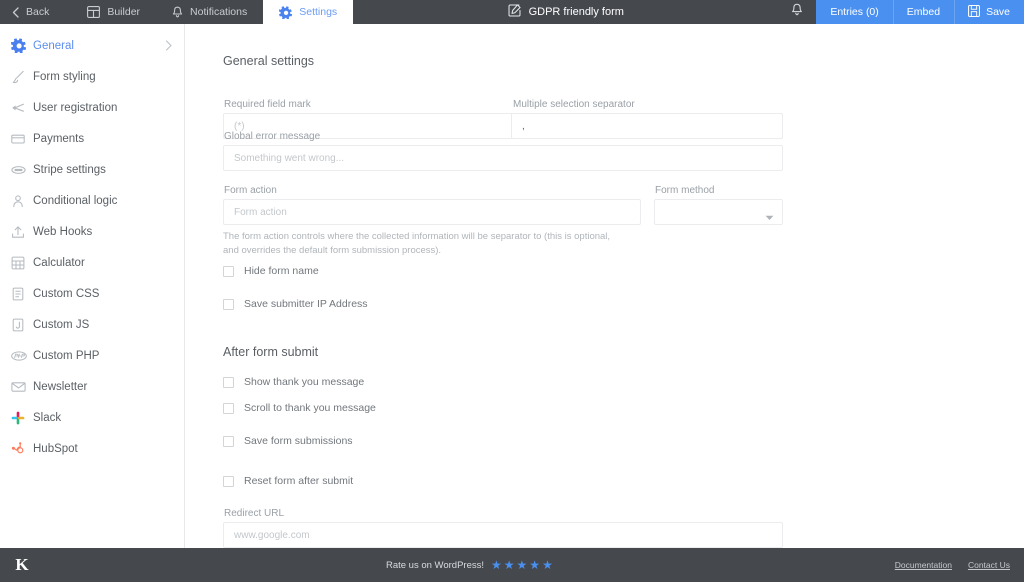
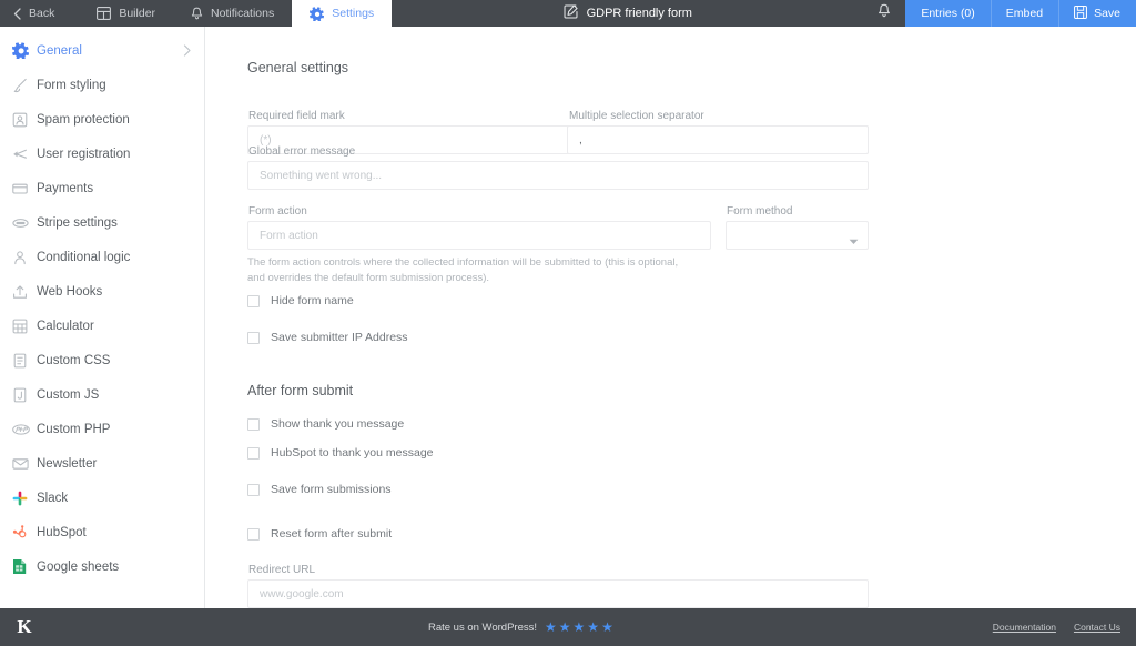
  Back
  Builder
  Notifications
  Settings
  GDPR friendly form
  Entries (0)
  Embed
  Save
  General
  Form styling
+ Spam protection
  User registration
  Payments
  Stripe settings
  Conditional logic
  Web Hooks
  Calculator
  Custom CSS
  Custom JS
  Custom PHP
  Newsletter
  Slack
  HubSpot
+ Google sheets
  General settings
  Required field mark
  (*)
  Multiple selection separator
  ,
  Global error message
  Something went wrong...
  Form action
  Form action
  Form method
- The form action controls where the collected information will be separator to (this is optional, and overrides the default form submission process).
+ The form action controls where the collected information will be submitted to (this is optional, and overrides the default form submission process).
  Hide form name
  Save submitter IP Address
  After form submit
  Show thank you message
- Scroll to thank you message
+ HubSpot to thank you message
  Save form submissions
  Reset form after submit
  Redirect URL
  www.google.com
  K
  Rate us on WordPress!
  ★
  ★
  ★
  ★
  ★
  Documentation
  Contact Us
